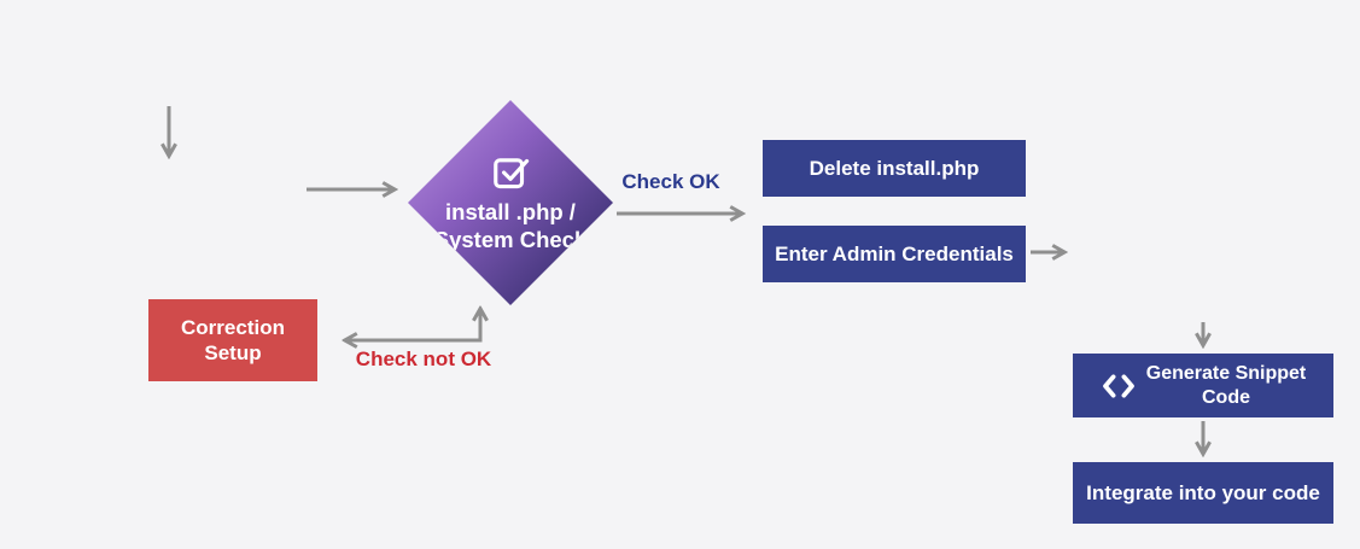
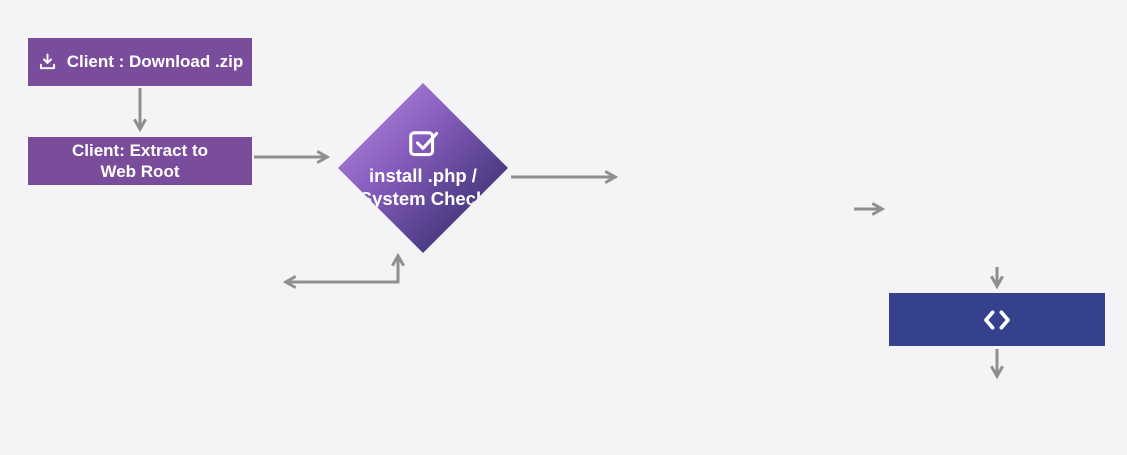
+ Client : Download .zip
+ Client: Extract to
+ Web Root
  install .php /
  ystem Chec
- Check OK
- Check not OK
- Delete install.php
- Enter Admin Credentials
- Generate Snippet
- Code
- Integrate into your code
- Correction
- Setup
